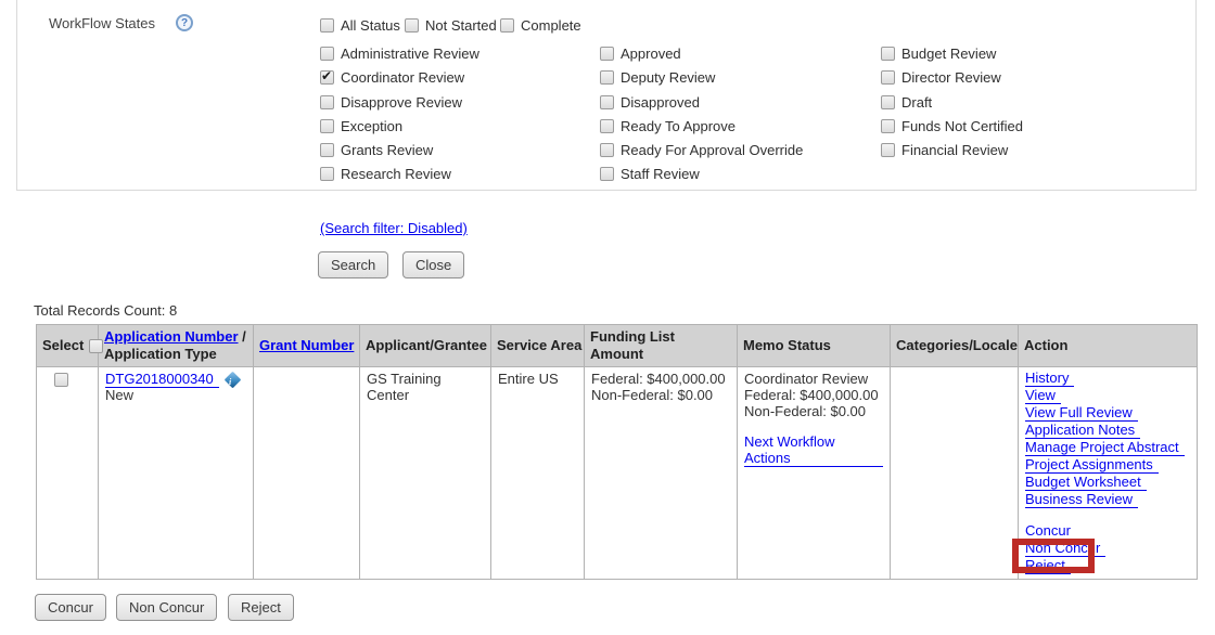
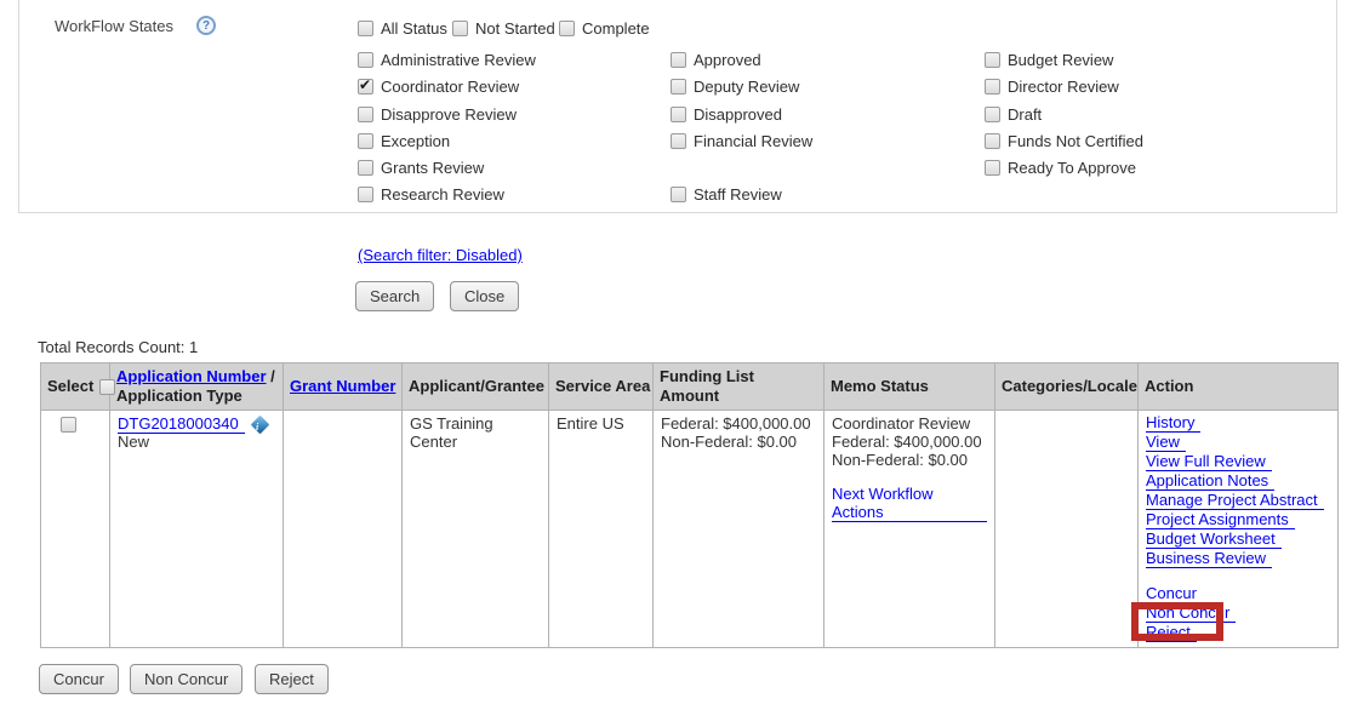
  WorkFlow States
  ?
  All Status
  Not Started
  Complete
  Administrative Review
  Coordinator Review
  Disapprove Review
  Exception
  Grants Review
  Research Review
  Approved
  Deputy Review
  Disapproved
- Ready To Approve
+ Financial Review
- Ready For Approval Override
  Staff Review
  Budget Review
  Director Review
  Draft
  Funds Not Certified
- Financial Review
+ Ready To Approve
  (Search filter: Disabled)
  Search
  Close
- Total Records Count: 8
+ Total Records Count: 1
  Select	Application Number / Application Type	Grant Number	Applicant/Grantee	Service Area	Funding List Amount	Memo Status	Categories/Locale	Action
  Concur
  Non Concur
  Reject
